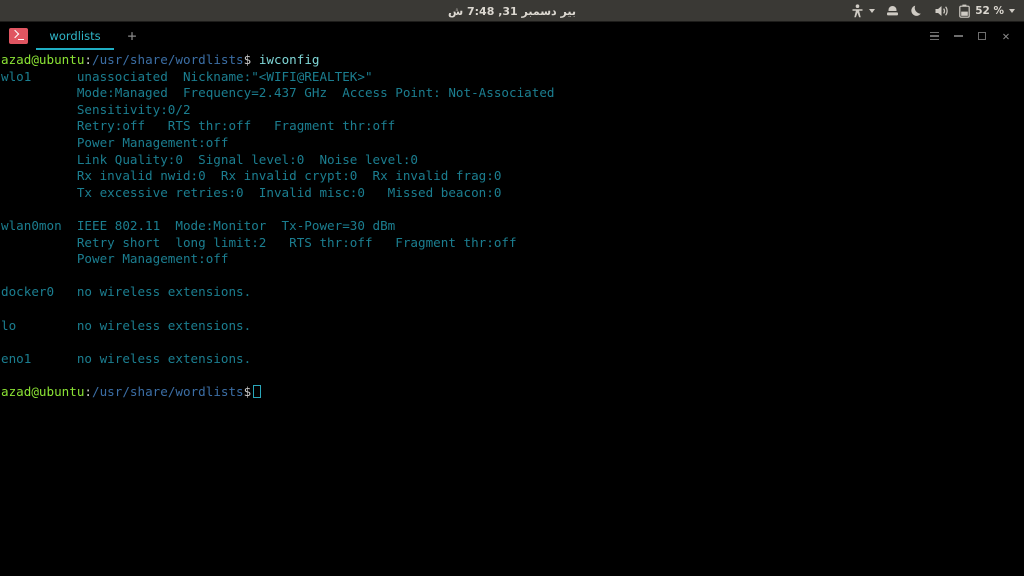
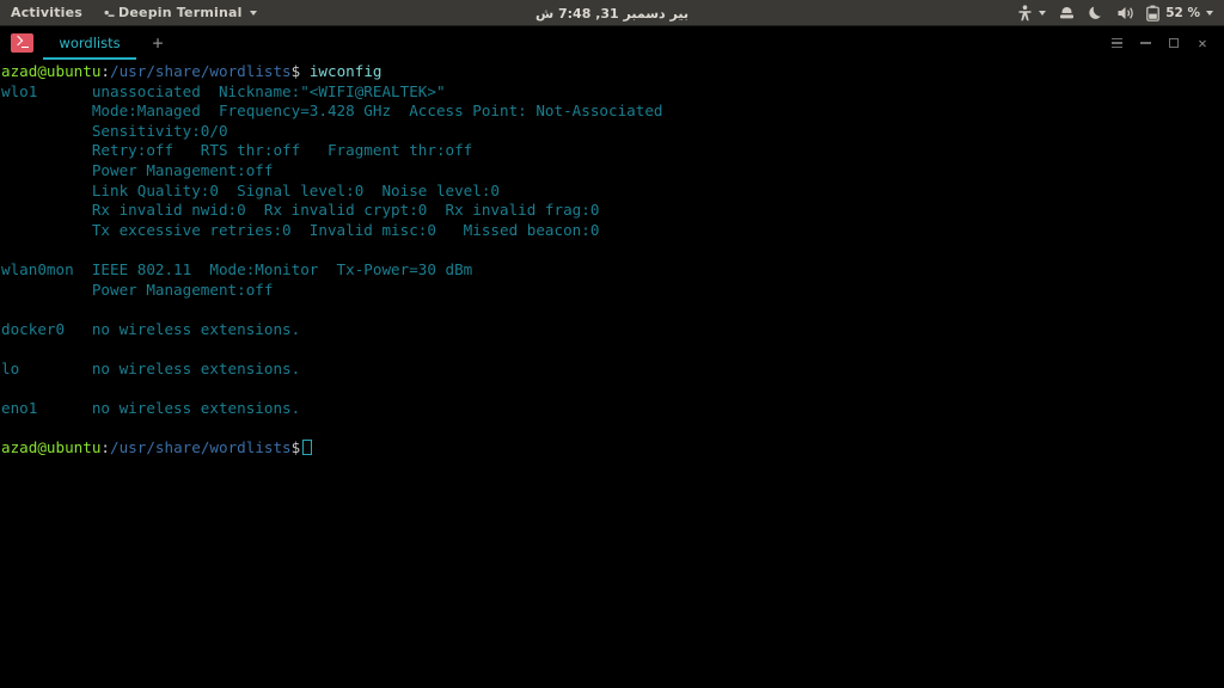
+ Activities
+ Deepin Terminal
  بير دسمبر 31, 7:48 ش
  52 %
  wordlists
  +
  ✕
  azad@ubuntu:/usr/share/wordlists$ iwconfig
  wlo1 unassociated Nickname:"<WIFI@REALTEK>"
- Mode:Managed Frequency=2.437 GHz Access Point: Not-Associated
+ Mode:Managed Frequency=3.428 GHz Access Point: Not-Associated
- Sensitivity:0/2
+ Sensitivity:0/0
  Retry:off RTS thr:off Fragment thr:off
  Power Management:off
  Link Quality:0 Signal level:0 Noise level:0
  Rx invalid nwid:0 Rx invalid crypt:0 Rx invalid frag:0
  Tx excessive retries:0 Invalid misc:0 Missed beacon:0
  wlan0mon IEEE 802.11 Mode:Monitor Tx-Power=30 dBm
- Retry short long limit:2 RTS thr:off Fragment thr:off
  Power Management:off
  docker0 no wireless extensions.
  lo no wireless extensions.
  eno1 no wireless extensions.
  azad@ubuntu:/usr/share/wordlists$
